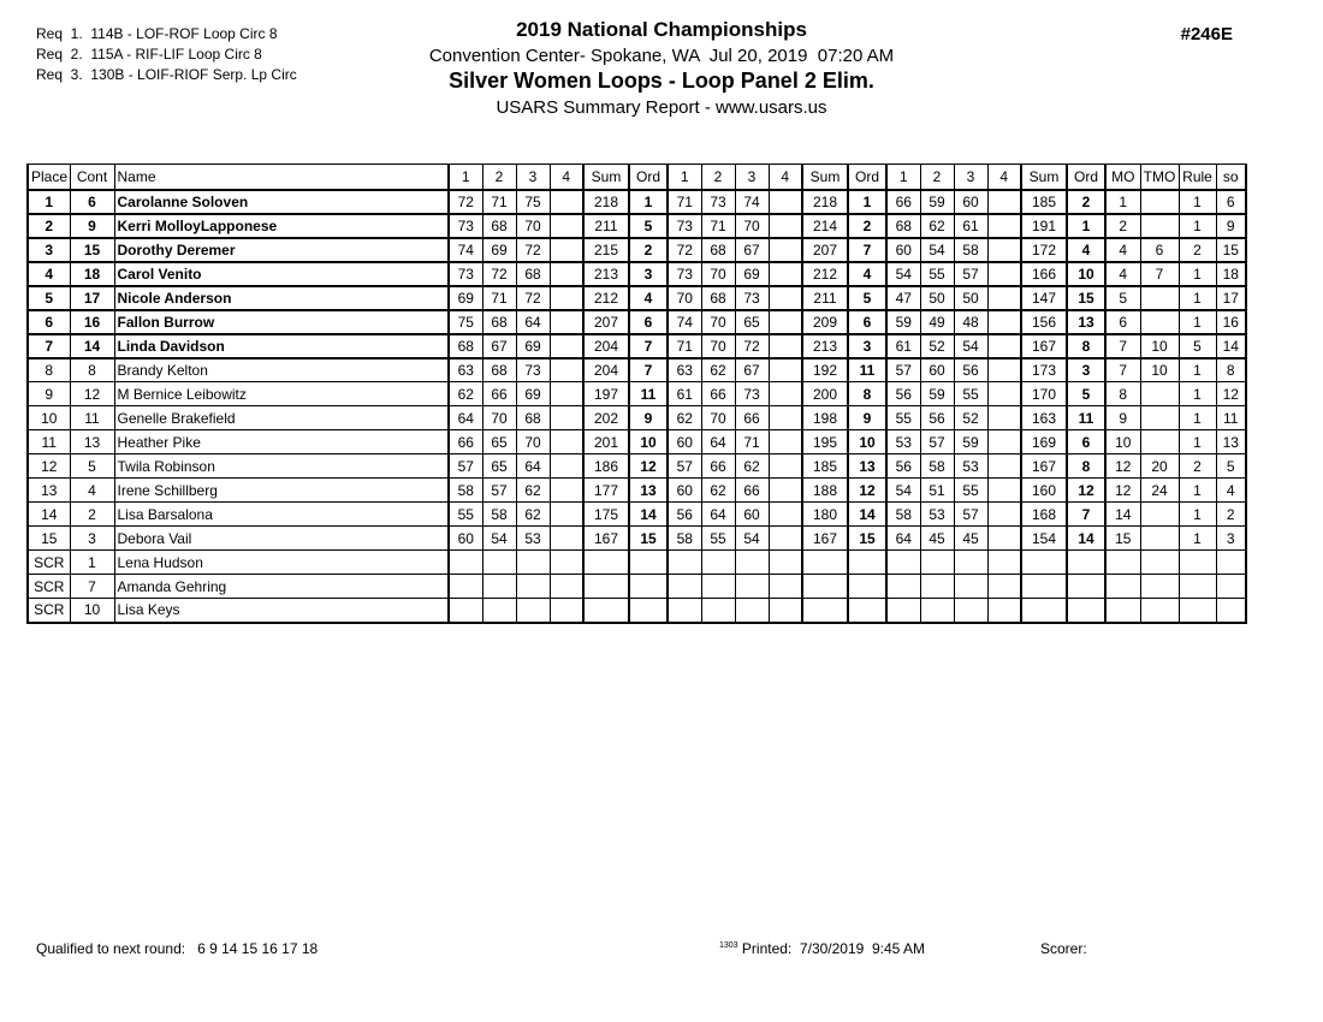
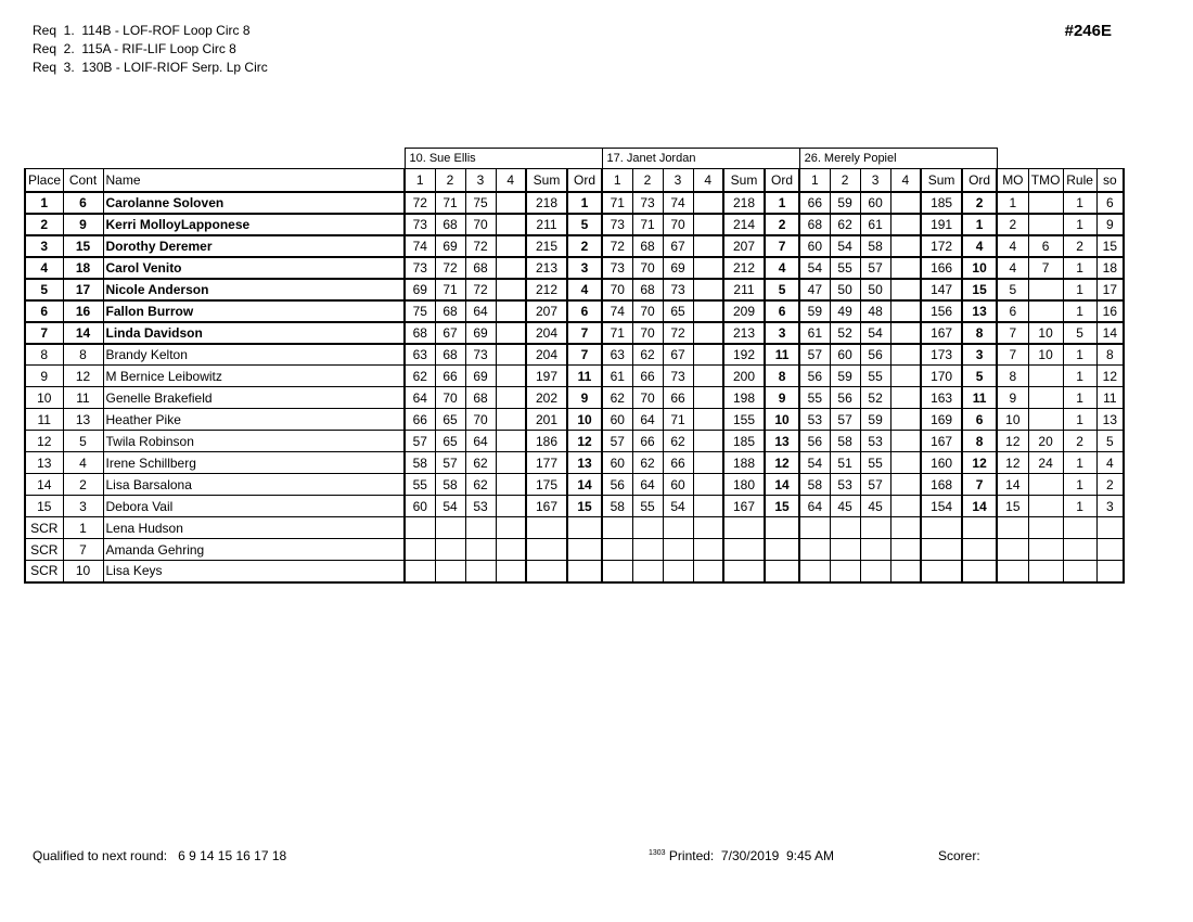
  Req 1. 114B - LOF-ROF Loop Circ 8
  Req 2. 115A - RIF-LIF Loop Circ 8
  Req 3. 130B - LOIF-RIOF Serp. Lp Circ
- 2019 National Championships
- Convention Center- Spokane, WA Jul 20, 2019 07:20 AM
- Silver Women Loops - Loop Panel 2 Elim.
- USARS Summary Report - www.usars.us
  #246E
+ 	10. Sue Ellis	17. Janet Jordan	26. Merely Popiel
  Place	Cont	Name	1	2	3	4	Sum	Ord	1	2	3	4	Sum	Ord	1	2	3	4	Sum	Ord	MO	TMO	Rule	so
  1	6	Carolanne Soloven	72	71	75		218	1	71	73	74		218	1	66	59	60		185	2	1		1	6
  2	9	Kerri MolloyLapponese	73	68	70		211	5	73	71	70		214	2	68	62	61		191	1	2		1	9
  3	15	Dorothy Deremer	74	69	72		215	2	72	68	67		207	7	60	54	58		172	4	4	6	2	15
  4	18	Carol Venito	73	72	68		213	3	73	70	69		212	4	54	55	57		166	10	4	7	1	18
  5	17	Nicole Anderson	69	71	72		212	4	70	68	73		211	5	47	50	50		147	15	5		1	17
  6	16	Fallon Burrow	75	68	64		207	6	74	70	65		209	6	59	49	48		156	13	6		1	16
  7	14	Linda Davidson	68	67	69		204	7	71	70	72		213	3	61	52	54		167	8	7	10	5	14
  8	8	Brandy Kelton	63	68	73		204	7	63	62	67		192	11	57	60	56		173	3	7	10	1	8
  9	12	M Bernice Leibowitz	62	66	69		197	11	61	66	73		200	8	56	59	55		170	5	8		1	12
  10	11	Genelle Brakefield	64	70	68		202	9	62	70	66		198	9	55	56	52		163	11	9		1	11
- 11	13	Heather Pike	66	65	70		201	10	60	64	71		195	10	53	57	59		169	6	10		1	13
+ 11	13	Heather Pike	66	65	70		201	10	60	64	71		155	10	53	57	59		169	6	10		1	13
  12	5	Twila Robinson	57	65	64		186	12	57	66	62		185	13	56	58	53		167	8	12	20	2	5
  13	4	Irene Schillberg	58	57	62		177	13	60	62	66		188	12	54	51	55		160	12	12	24	1	4
  14	2	Lisa Barsalona	55	58	62		175	14	56	64	60		180	14	58	53	57		168	7	14		1	2
  15	3	Debora Vail	60	54	53		167	15	58	55	54		167	15	64	45	45		154	14	15		1	3
  SCR	1	Lena Hudson
  SCR	7	Amanda Gehring
  SCR	10	Lisa Keys
  Qualified to next round: 6 9 14 15 16 17 18
  Printed: 7/30/2019 9:45 AM
  Scorer:
